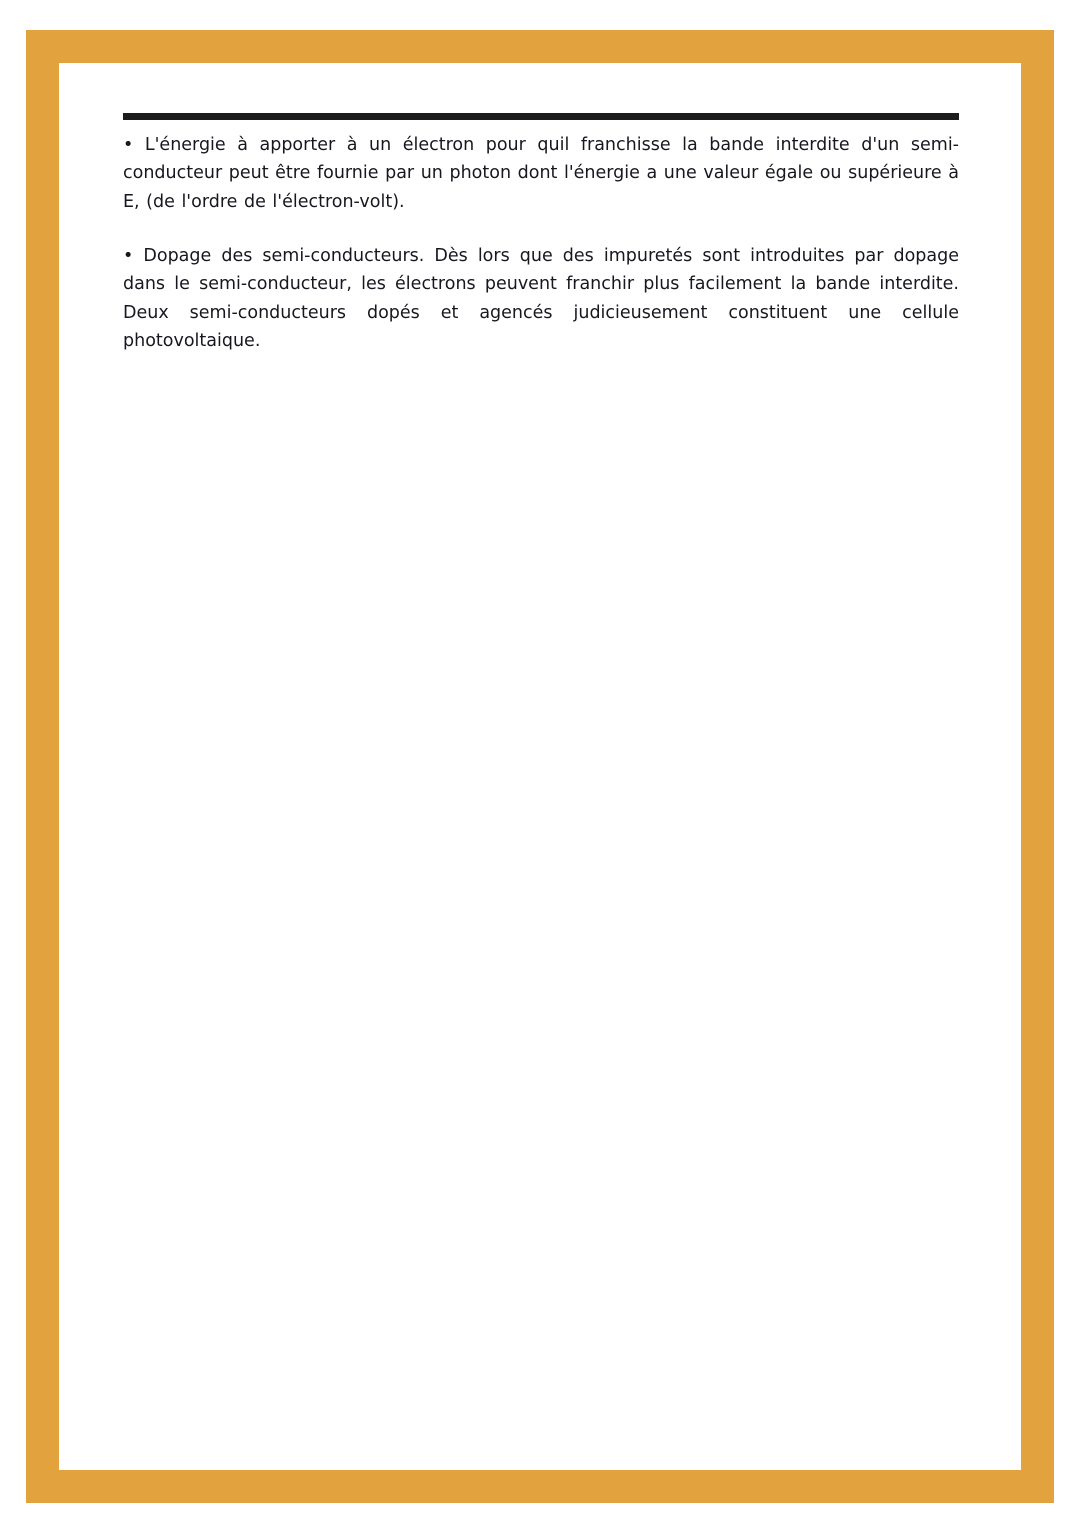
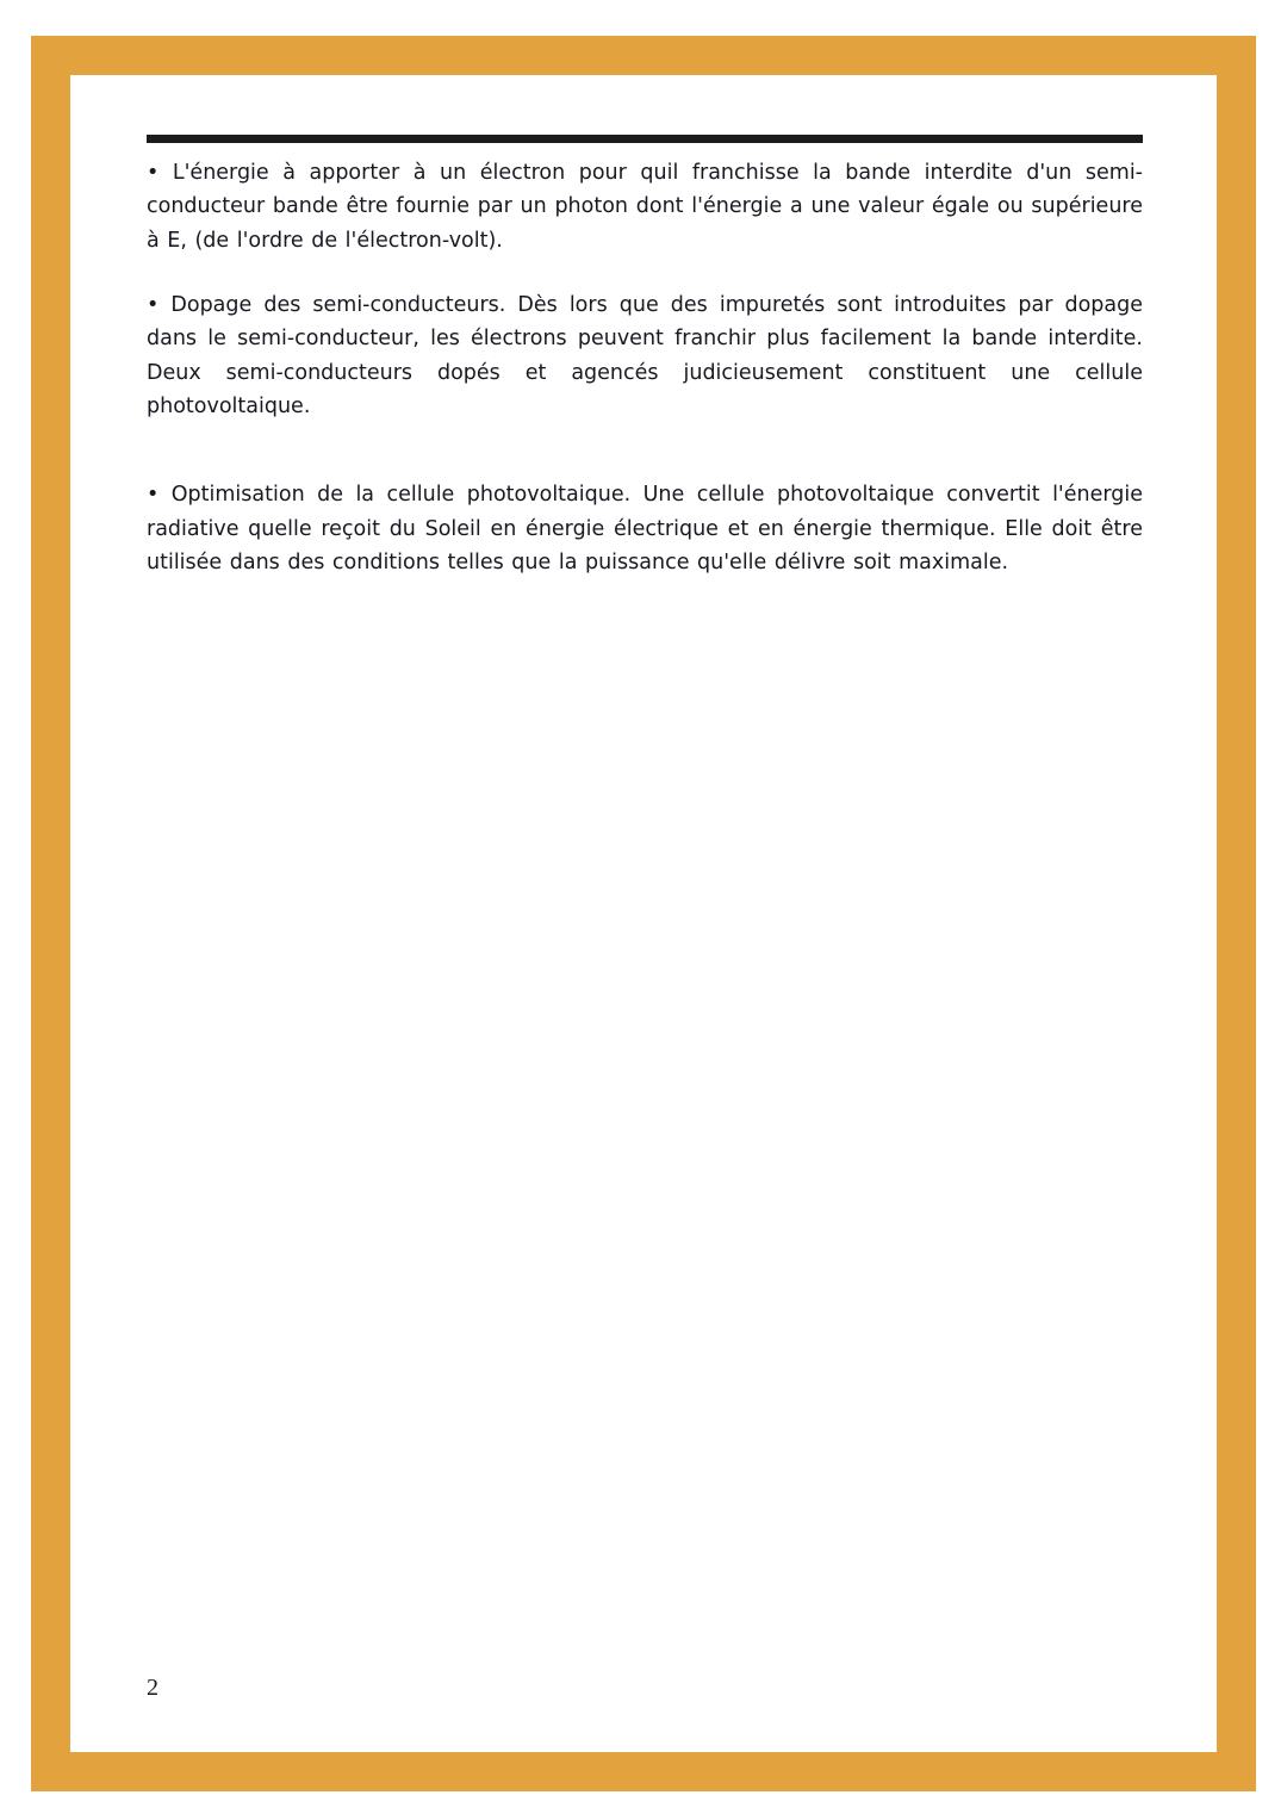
- • L'énergie à apporter à un électron pour quil franchisse la bande interdite d'un semi-conducteur peut être fournie par un photon dont l'énergie a une valeur égale ou supérieure à E, (de l'ordre de l'électron-volt).
+ • L'énergie à apporter à un électron pour quil franchisse la bande interdite d'un semi-conducteur bande être fournie par un photon dont l'énergie a une valeur égale ou supérieure à E, (de l'ordre de l'électron-volt).
  • Dopage des semi-conducteurs. Dès lors que des impuretés sont introduites par dopage dans le semi-conducteur, les électrons peuvent franchir plus facilement la bande interdite. Deux semi-conducteurs dopés et agencés judicieusement constituent une cellule photovoltaique.
+ • Optimisation de la cellule photovoltaique. Une cellule photovoltaique convertit l'énergie radiative quelle reçoit du Soleil en énergie électrique et en énergie thermique. Elle doit être utilisée dans des conditions telles que la puissance qu'elle délivre soit maximale.
+ 2
